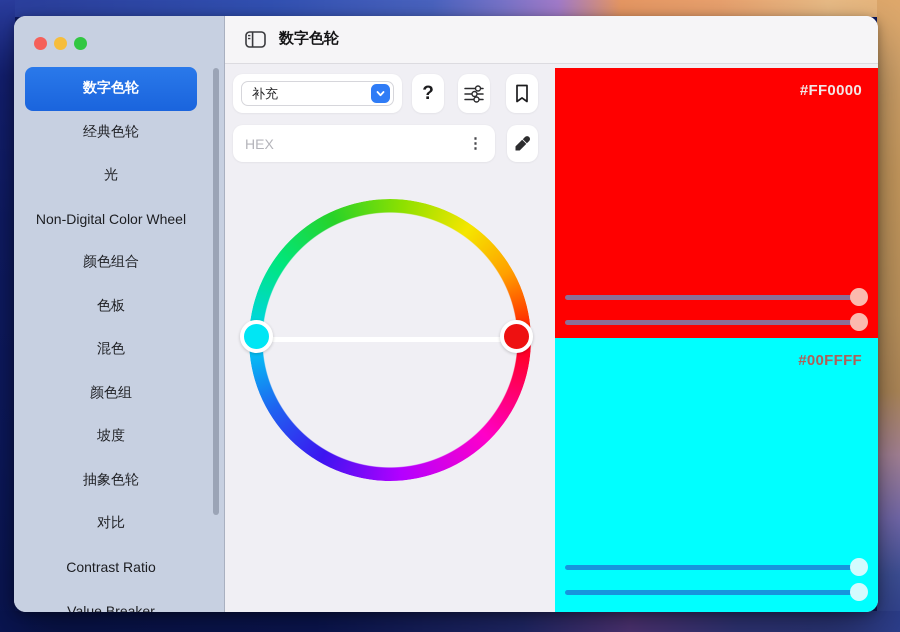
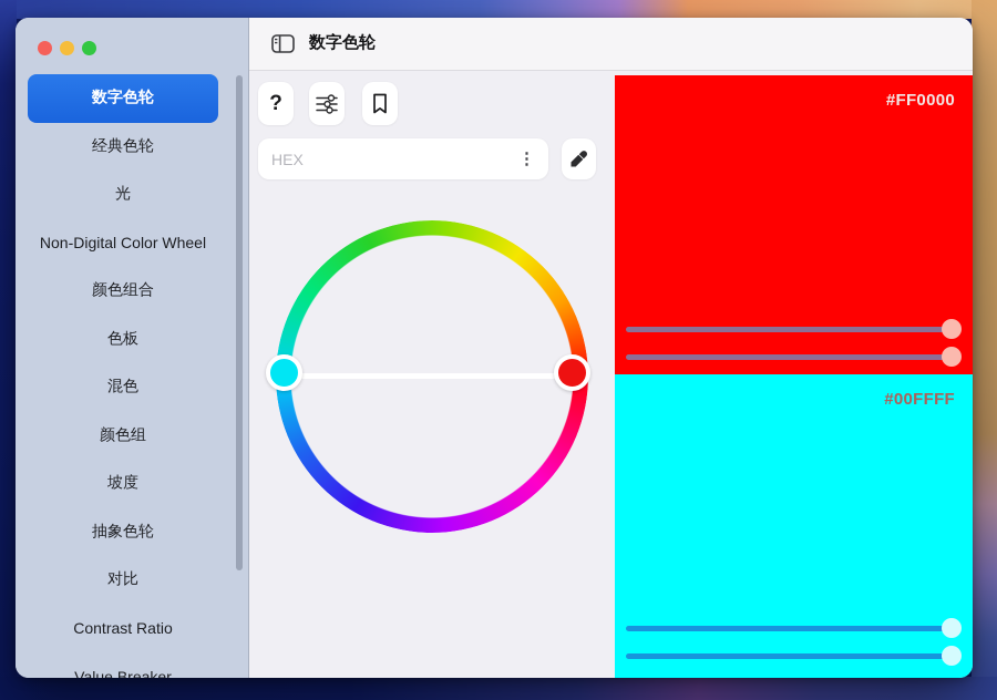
  数字色轮
  经典色轮
  光
  Non-Digital Color Wheel
  颜色组合
  色板
  混色
  颜色组
  坡度
  抽象色轮
  对比
  Contrast Ratio
  Value Breaker
  数字色轮
- 补充
  ?
  HEX
  ⋮
  #FF0000
  #00FFFF
